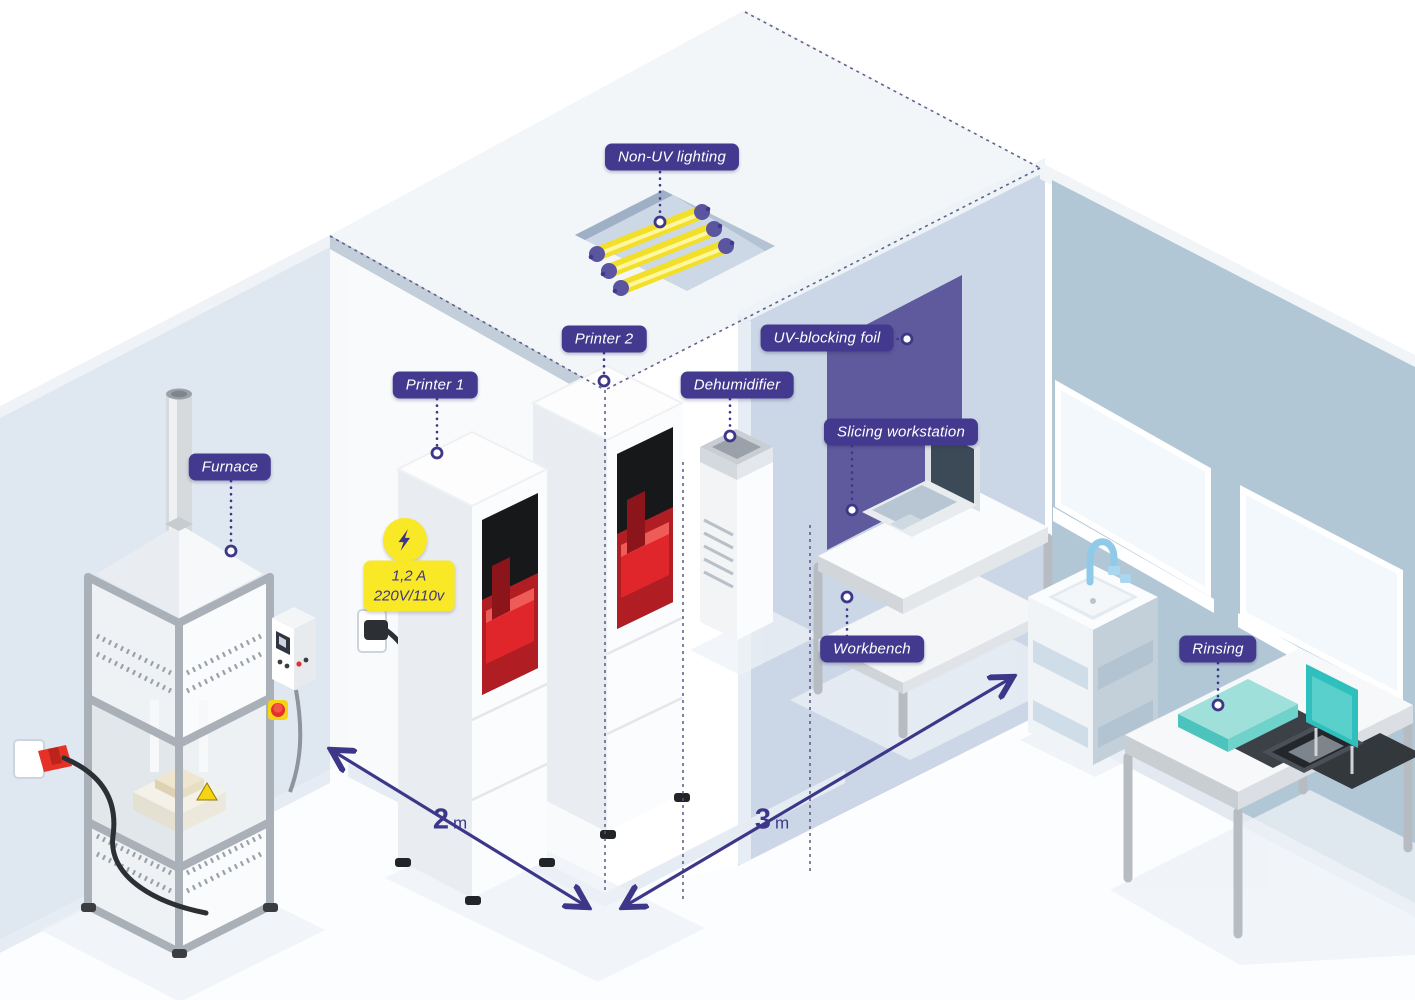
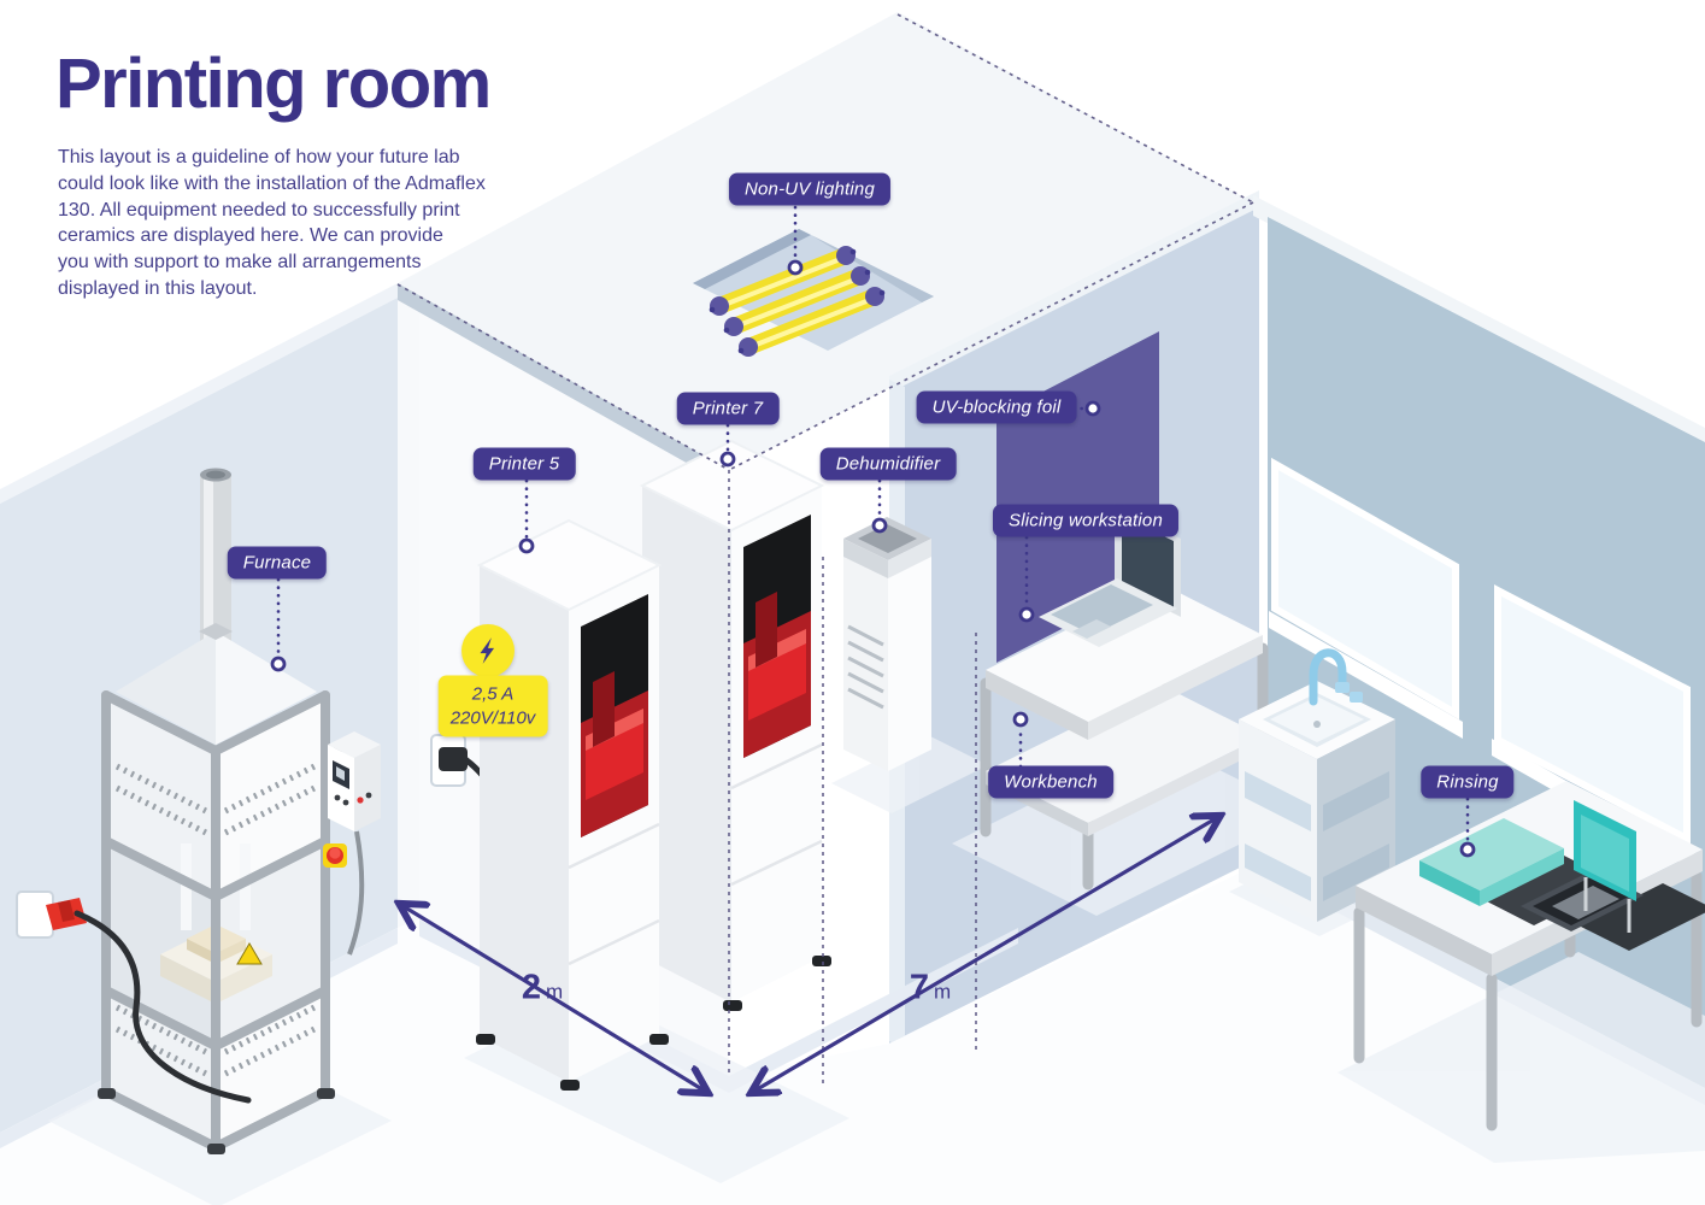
+ Printing room
+ This layout is a guideline of how your future lab
+ could look like with the installation of the Admaflex
+ 130. All equipment needed to successfully print
+ ceramics are displayed here. We can provide
+ you with support to make all arrangements
+ displayed in this layout.
  Non-UV lighting
- Printer 2
+ Printer 7
- Printer 1
+ Printer 5
  Dehumidifier
  UV-blocking foil
  Slicing workstation
  Furnace
  Workbench
  Rinsing
- 1,2 A
+ 2,5 A
  220V/110v
  2 m
- 3 m
+ 7 m
